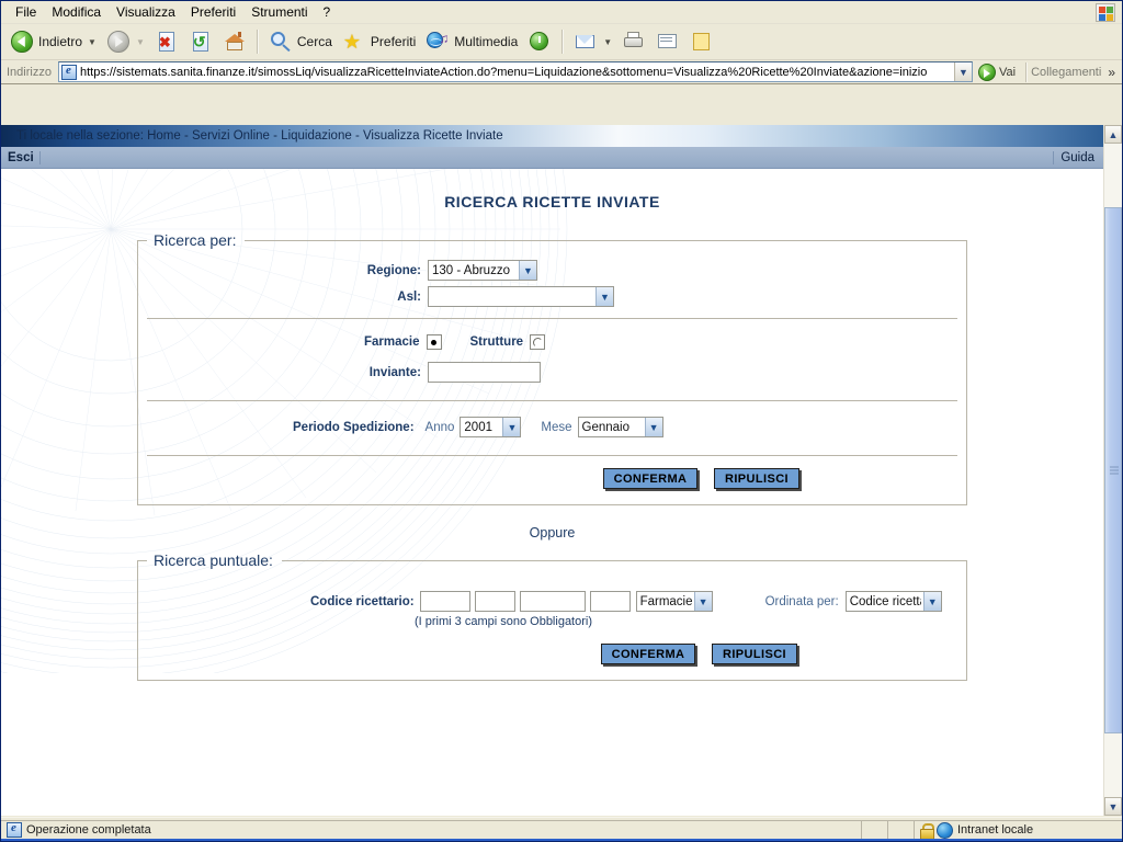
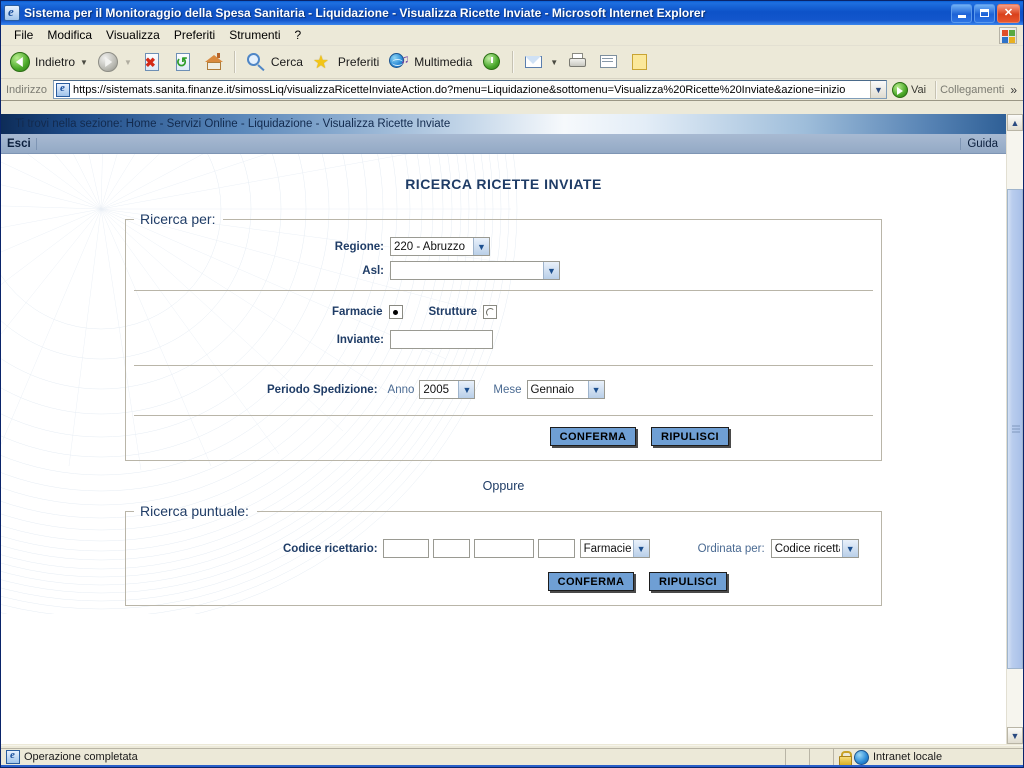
+ Sistema per il Monitoraggio della Spesa Sanitaria - Liquidazione - Visualizza Ricette Inviate - Microsoft Internet Explorer
+ ✕
  File
  Modifica
  Visualizza
  Preferiti
  Strumenti
  ?
  Indietro
  ▼
  ▼
  ✖
  ↺
  Cerca
  ★
  Preferiti
  ♫
  Multimedia
  ▼
  Indirizzo
  https://sistemats.sanita.finanze.it/simossLiq/visualizzaRicetteInviateAction.do?menu=Liquidazione&sottomenu=Visualizza%20Ricette%20Inviate&azione=inizio
  ▼
  Vai
  Collegamenti
  »
- Ti locale nella sezione: Home - Servizi Online - Liquidazione - Visualizza Ricette Inviate
+ Ti trovi nella sezione: Home - Servizi Online - Liquidazione - Visualizza Ricette Inviate
  Esci
  Guida
  RICERCA RICETTE INVIATE
  Ricerca per:
  Regione:
- 130 - Abruzzo
+ 220 - Abruzzo
  ▼
  Asl:
  ▼
  Farmacie
  Strutture
  Inviante:
  Periodo Spedizione:
  Anno
- 2001
+ 2005
  ▼
  Mese
  Gennaio
  ▼
  CONFERMA
  RIPULISCI
  Oppure
  Ricerca puntuale:
  Codice ricettario:
  Farmacie
  ▼
  Ordinata per:
  Codice ricett
  ▼
- (I primi 3 campi sono Obbligatori)
  CONFERMA
  RIPULISCI
  ▲
  ▼
  Operazione completata
  Intranet locale
